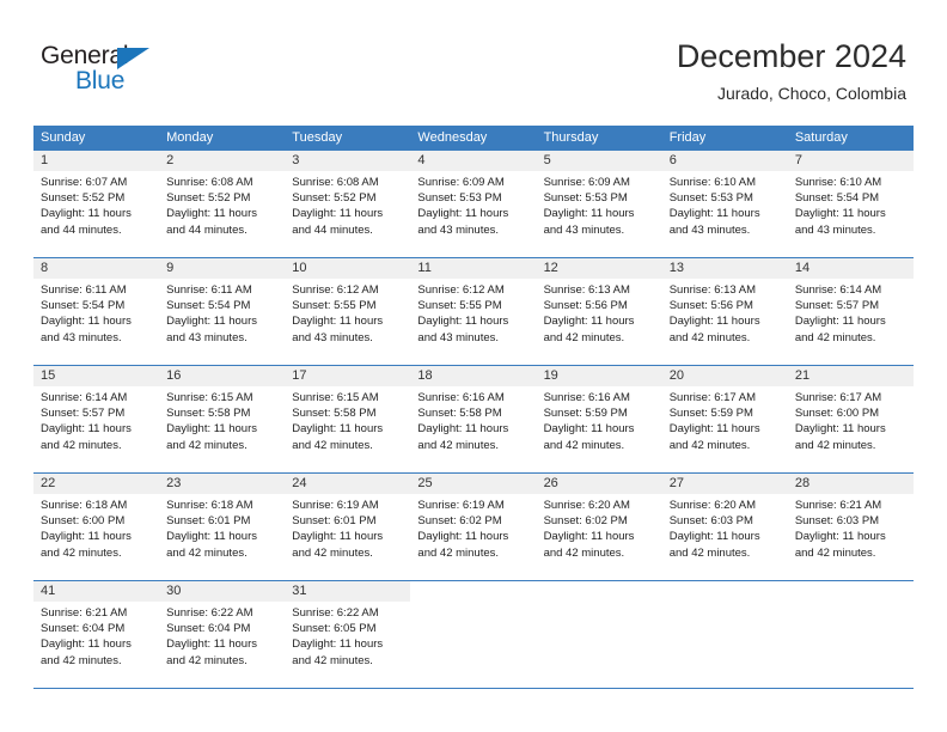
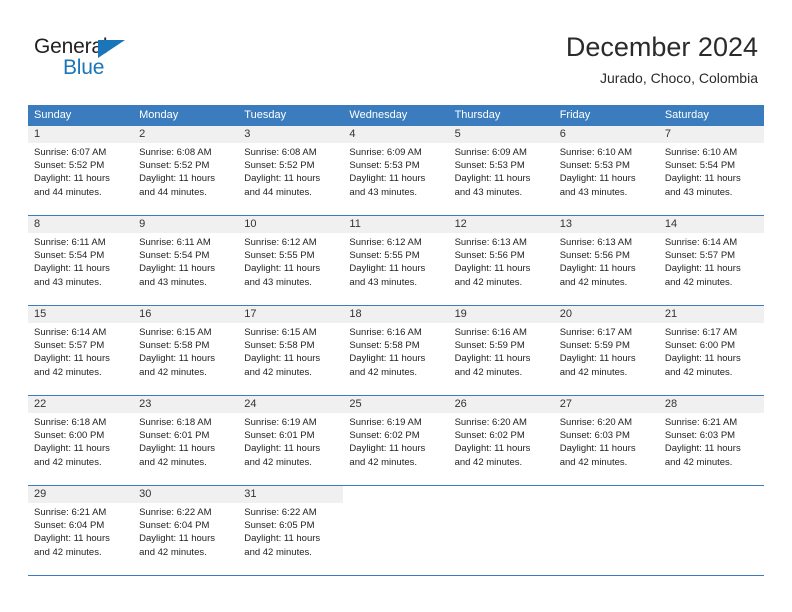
  General
  Blue
  December 2024
  Jurado, Choco, Colombia
  Sunday
  Monday
  Tuesday
  Wednesday
  Thursday
  Friday
  Saturday
  1
  Sunrise: 6:07 AM
  Sunset: 5:52 PM
  Daylight: 11 hours
  and 44 minutes.
  2
  Sunrise: 6:08 AM
  Sunset: 5:52 PM
  Daylight: 11 hours
  and 44 minutes.
  3
  Sunrise: 6:08 AM
  Sunset: 5:52 PM
  Daylight: 11 hours
  and 44 minutes.
  4
  Sunrise: 6:09 AM
  Sunset: 5:53 PM
  Daylight: 11 hours
  and 43 minutes.
  5
  Sunrise: 6:09 AM
  Sunset: 5:53 PM
  Daylight: 11 hours
  and 43 minutes.
  6
  Sunrise: 6:10 AM
  Sunset: 5:53 PM
  Daylight: 11 hours
  and 43 minutes.
  7
  Sunrise: 6:10 AM
  Sunset: 5:54 PM
  Daylight: 11 hours
  and 43 minutes.
  8
  Sunrise: 6:11 AM
  Sunset: 5:54 PM
  Daylight: 11 hours
  and 43 minutes.
  9
  Sunrise: 6:11 AM
  Sunset: 5:54 PM
  Daylight: 11 hours
  and 43 minutes.
  10
  Sunrise: 6:12 AM
  Sunset: 5:55 PM
  Daylight: 11 hours
  and 43 minutes.
  11
  Sunrise: 6:12 AM
  Sunset: 5:55 PM
  Daylight: 11 hours
  and 43 minutes.
  12
  Sunrise: 6:13 AM
  Sunset: 5:56 PM
  Daylight: 11 hours
  and 42 minutes.
  13
  Sunrise: 6:13 AM
  Sunset: 5:56 PM
  Daylight: 11 hours
  and 42 minutes.
  14
  Sunrise: 6:14 AM
  Sunset: 5:57 PM
  Daylight: 11 hours
  and 42 minutes.
  15
  Sunrise: 6:14 AM
  Sunset: 5:57 PM
  Daylight: 11 hours
  and 42 minutes.
  16
  Sunrise: 6:15 AM
  Sunset: 5:58 PM
  Daylight: 11 hours
  and 42 minutes.
  17
  Sunrise: 6:15 AM
  Sunset: 5:58 PM
  Daylight: 11 hours
  and 42 minutes.
  18
  Sunrise: 6:16 AM
  Sunset: 5:58 PM
  Daylight: 11 hours
  and 42 minutes.
  19
  Sunrise: 6:16 AM
  Sunset: 5:59 PM
  Daylight: 11 hours
  and 42 minutes.
  20
  Sunrise: 6:17 AM
  Sunset: 5:59 PM
  Daylight: 11 hours
  and 42 minutes.
  21
  Sunrise: 6:17 AM
  Sunset: 6:00 PM
  Daylight: 11 hours
  and 42 minutes.
  22
  Sunrise: 6:18 AM
  Sunset: 6:00 PM
  Daylight: 11 hours
  and 42 minutes.
  23
  Sunrise: 6:18 AM
  Sunset: 6:01 PM
  Daylight: 11 hours
  and 42 minutes.
  24
  Sunrise: 6:19 AM
  Sunset: 6:01 PM
  Daylight: 11 hours
  and 42 minutes.
  25
  Sunrise: 6:19 AM
  Sunset: 6:02 PM
  Daylight: 11 hours
  and 42 minutes.
  26
  Sunrise: 6:20 AM
  Sunset: 6:02 PM
  Daylight: 11 hours
  and 42 minutes.
  27
  Sunrise: 6:20 AM
  Sunset: 6:03 PM
  Daylight: 11 hours
  and 42 minutes.
  28
  Sunrise: 6:21 AM
  Sunset: 6:03 PM
  Daylight: 11 hours
  and 42 minutes.
- 41
+ 29
  Sunrise: 6:21 AM
  Sunset: 6:04 PM
  Daylight: 11 hours
  and 42 minutes.
  30
  Sunrise: 6:22 AM
  Sunset: 6:04 PM
  Daylight: 11 hours
  and 42 minutes.
  31
  Sunrise: 6:22 AM
  Sunset: 6:05 PM
  Daylight: 11 hours
  and 42 minutes.
